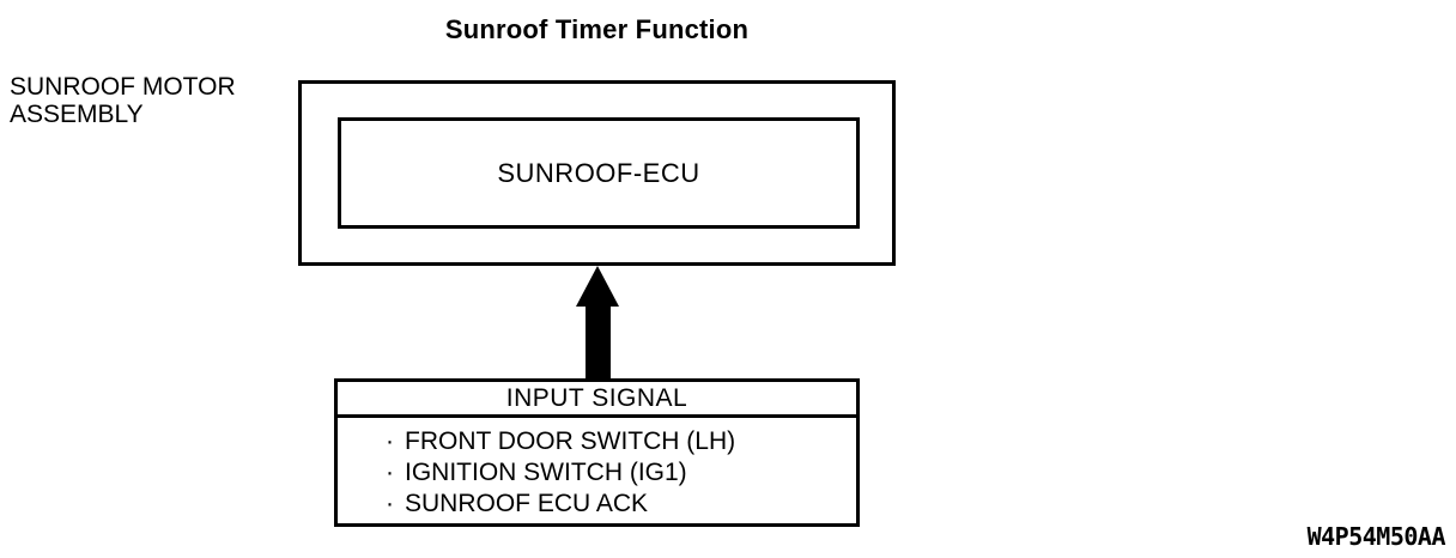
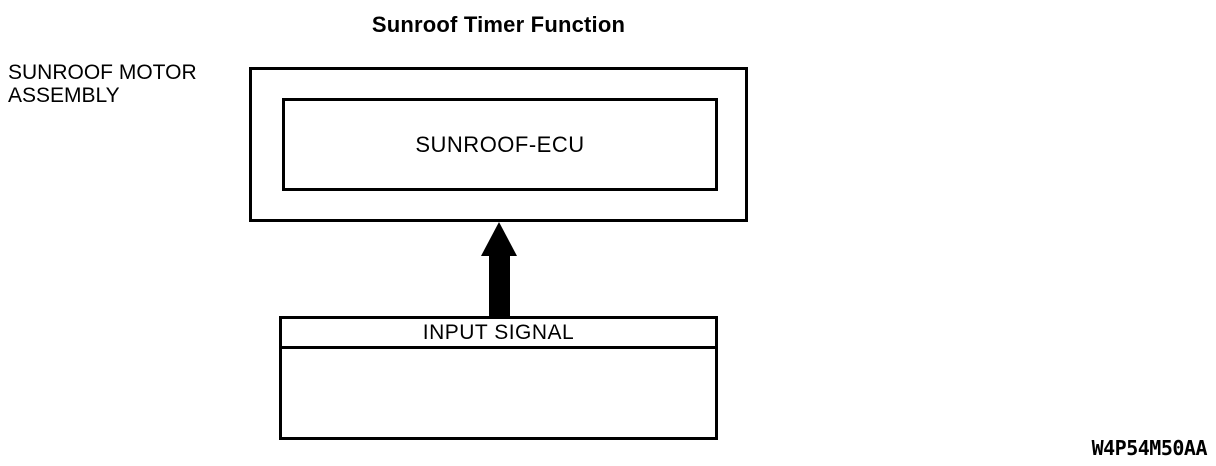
  Sunroof Timer Function
  SUNROOF MOTOR
  ASSEMBLY
  SUNROOF-ECU
  INPUT SIGNAL
- · FRONT DOOR SWITCH (LH)
- · IGNITION SWITCH (IG1)
- · SUNROOF ECU ACK
  W4P54M50AA
